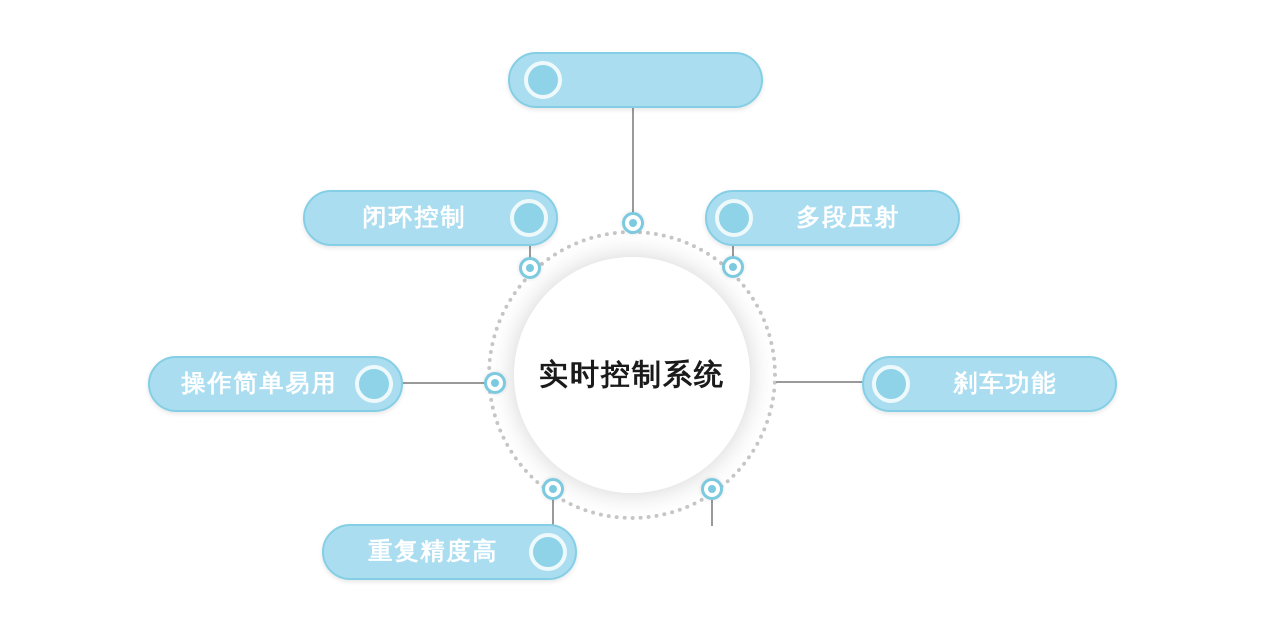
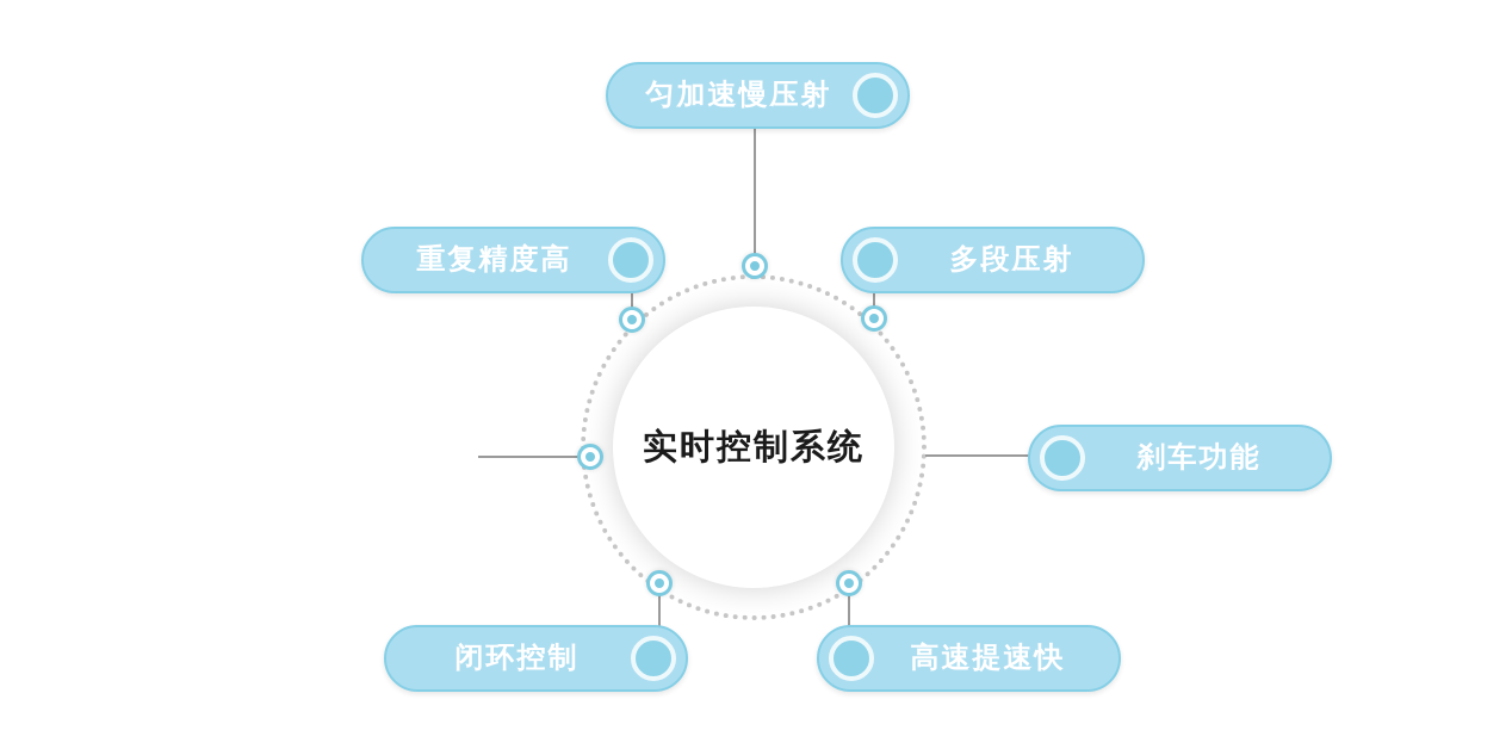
  实时控制系统
+ 匀加速慢压射
- 闭环控制
+ 重复精度高
  多段压射
- 操作简单易用
  刹车功能
- 重复精度高
+ 闭环控制
+ 高速提速快
